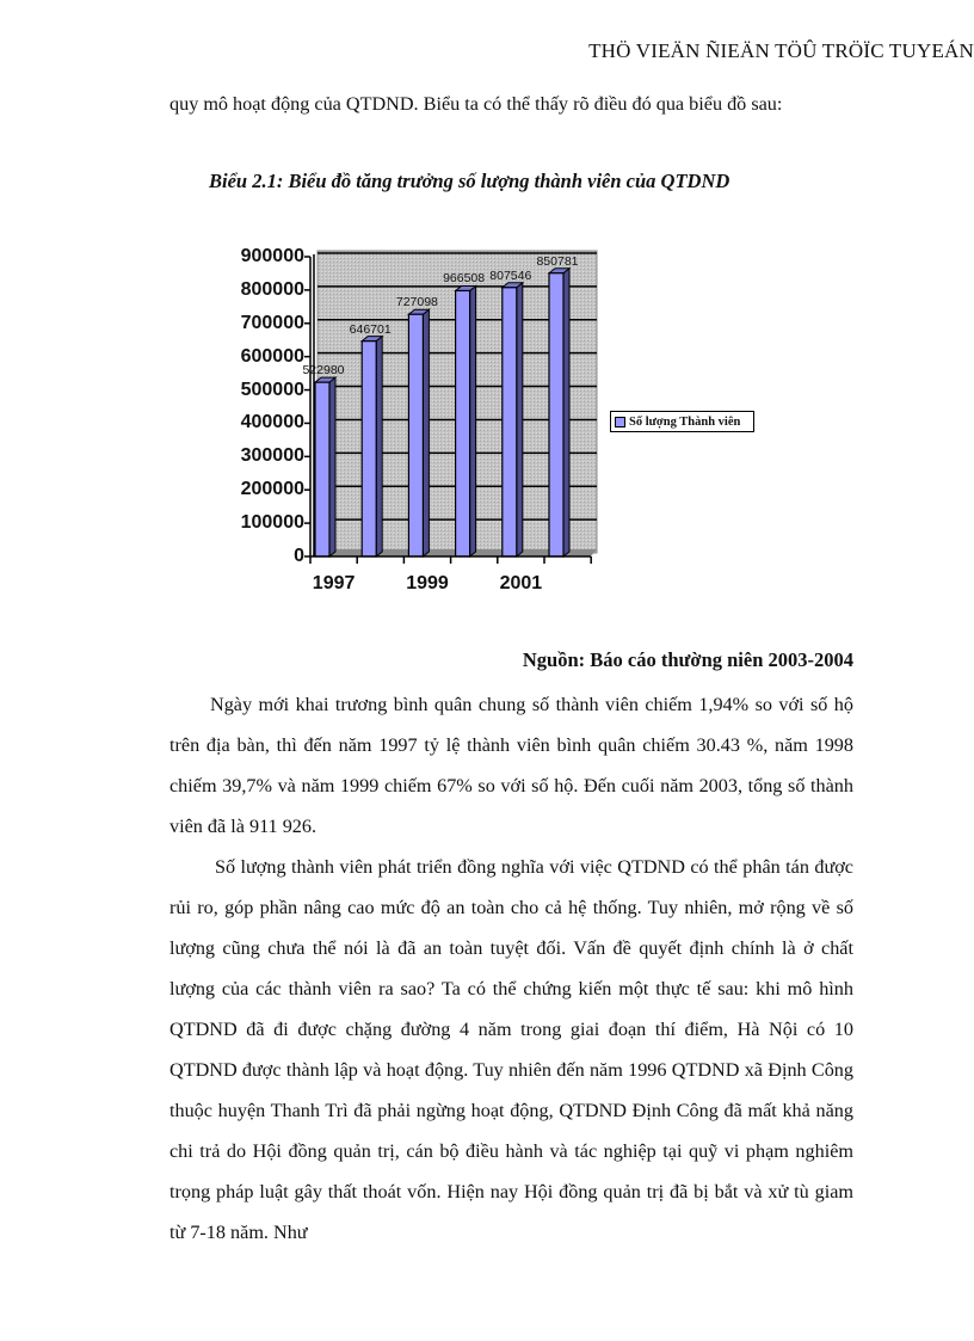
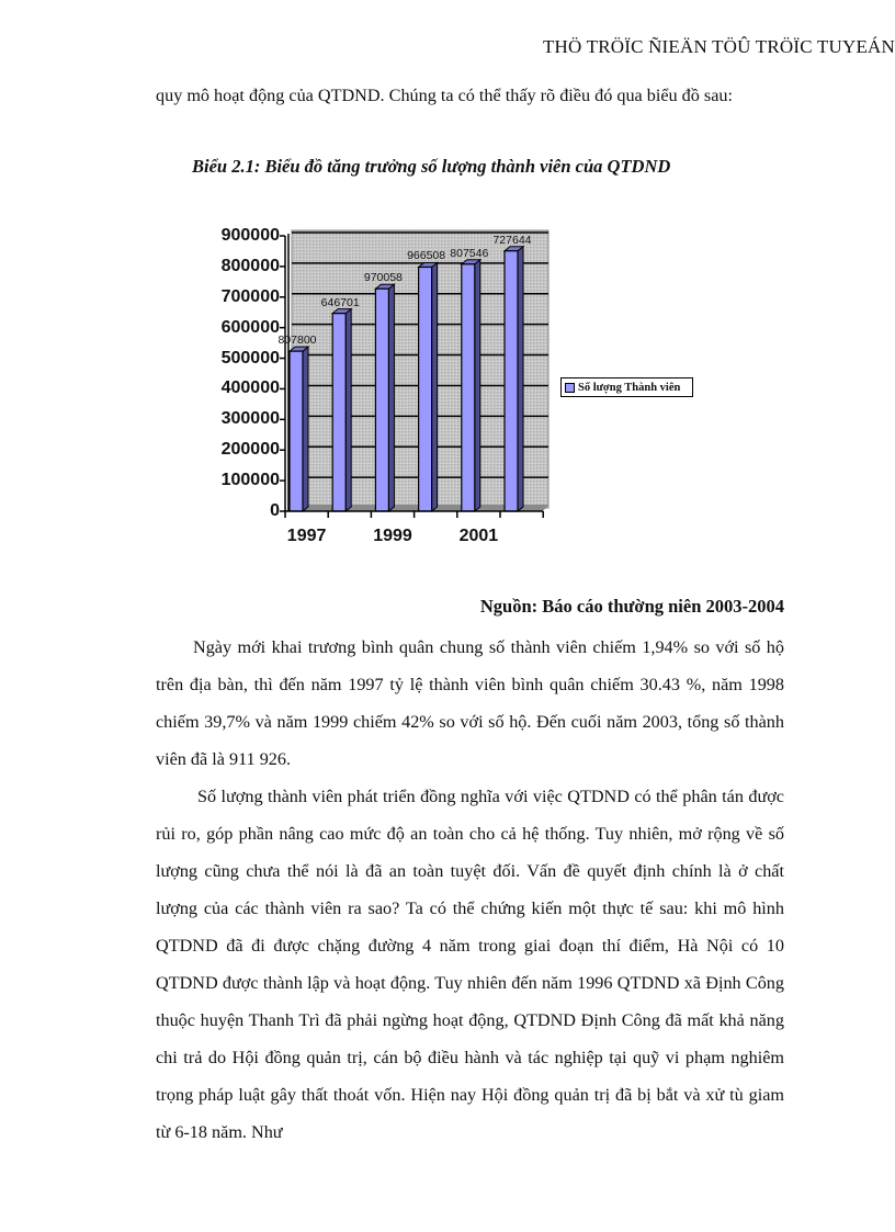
- THÖ VIEÄN ÑIEÄN TÖÛ TRÖÏC TUYEÁN
+ THÖ TRÖÏC ÑIEÄN TÖÛ TRÖÏC TUYEÁN
- quy mô hoạt động của QTDND. Biểu ta có thể thấy rõ điều đó qua biểu đồ sau:
+ quy mô hoạt động của QTDND. Chúng ta có thể thấy rõ điều đó qua biểu đồ sau:
  Biểu 2.1: Biểu đồ tăng trưởng số lượng thành viên của QTDND
  900000
  800000
  700000
  600000
  500000
  400000
  300000
  200000
  100000
  0
  1997
  1999
  2001
- 522980
+ 807800
  646701
- 727098
+ 970058
  966508
  807546
- 850781
+ 727644
  Số lượng Thành viên
  Nguồn: Báo cáo thường niên 2003-2004
- Ngày mới khai trương bình quân chung số thành viên chiếm 1,94% so với số hộ trên địa bàn, thì đến năm 1997 tỷ lệ thành viên bình quân chiếm 30.43 %, năm 1998 chiếm 39,7% và năm 1999 chiếm 67% so với số hộ. Đến cuối năm 2003, tổng số thành viên đã là 911 926.
+ Ngày mới khai trương bình quân chung số thành viên chiếm 1,94% so với số hộ trên địa bàn, thì đến năm 1997 tỷ lệ thành viên bình quân chiếm 30.43 %, năm 1998 chiếm 39,7% và năm 1999 chiếm 42% so với số hộ. Đến cuối năm 2003, tổng số thành viên đã là 911 926.
- Số lượng thành viên phát triển đồng nghĩa với việc QTDND có thể phân tán được rủi ro, góp phần nâng cao mức độ an toàn cho cả hệ thống. Tuy nhiên, mở rộng về số lượng cũng chưa thể nói là đã an toàn tuyệt đối. Vấn đề quyết định chính là ở chất lượng của các thành viên ra sao? Ta có thể chứng kiến một thực tế sau: khi mô hình QTDND đã đi được chặng đường 4 năm trong giai đoạn thí điểm, Hà Nội có 10 QTDND được thành lập và hoạt động. Tuy nhiên đến năm 1996 QTDND xã Định Công thuộc huyện Thanh Trì đã phải ngừng hoạt động, QTDND Định Công đã mất khả năng chi trả do Hội đồng quản trị, cán bộ điều hành và tác nghiệp tại quỹ vi phạm nghiêm trọng pháp luật gây thất thoát vốn. Hiện nay Hội đồng quản trị đã bị bắt và xử tù giam từ 7-18 năm. Như
+ Số lượng thành viên phát triển đồng nghĩa với việc QTDND có thể phân tán được rủi ro, góp phần nâng cao mức độ an toàn cho cả hệ thống. Tuy nhiên, mở rộng về số lượng cũng chưa thể nói là đã an toàn tuyệt đối. Vấn đề quyết định chính là ở chất lượng của các thành viên ra sao? Ta có thể chứng kiến một thực tế sau: khi mô hình QTDND đã đi được chặng đường 4 năm trong giai đoạn thí điểm, Hà Nội có 10 QTDND được thành lập và hoạt động. Tuy nhiên đến năm 1996 QTDND xã Định Công thuộc huyện Thanh Trì đã phải ngừng hoạt động, QTDND Định Công đã mất khả năng chi trả do Hội đồng quản trị, cán bộ điều hành và tác nghiệp tại quỹ vi phạm nghiêm trọng pháp luật gây thất thoát vốn. Hiện nay Hội đồng quản trị đã bị bắt và xử tù giam từ 6-18 năm. Như
